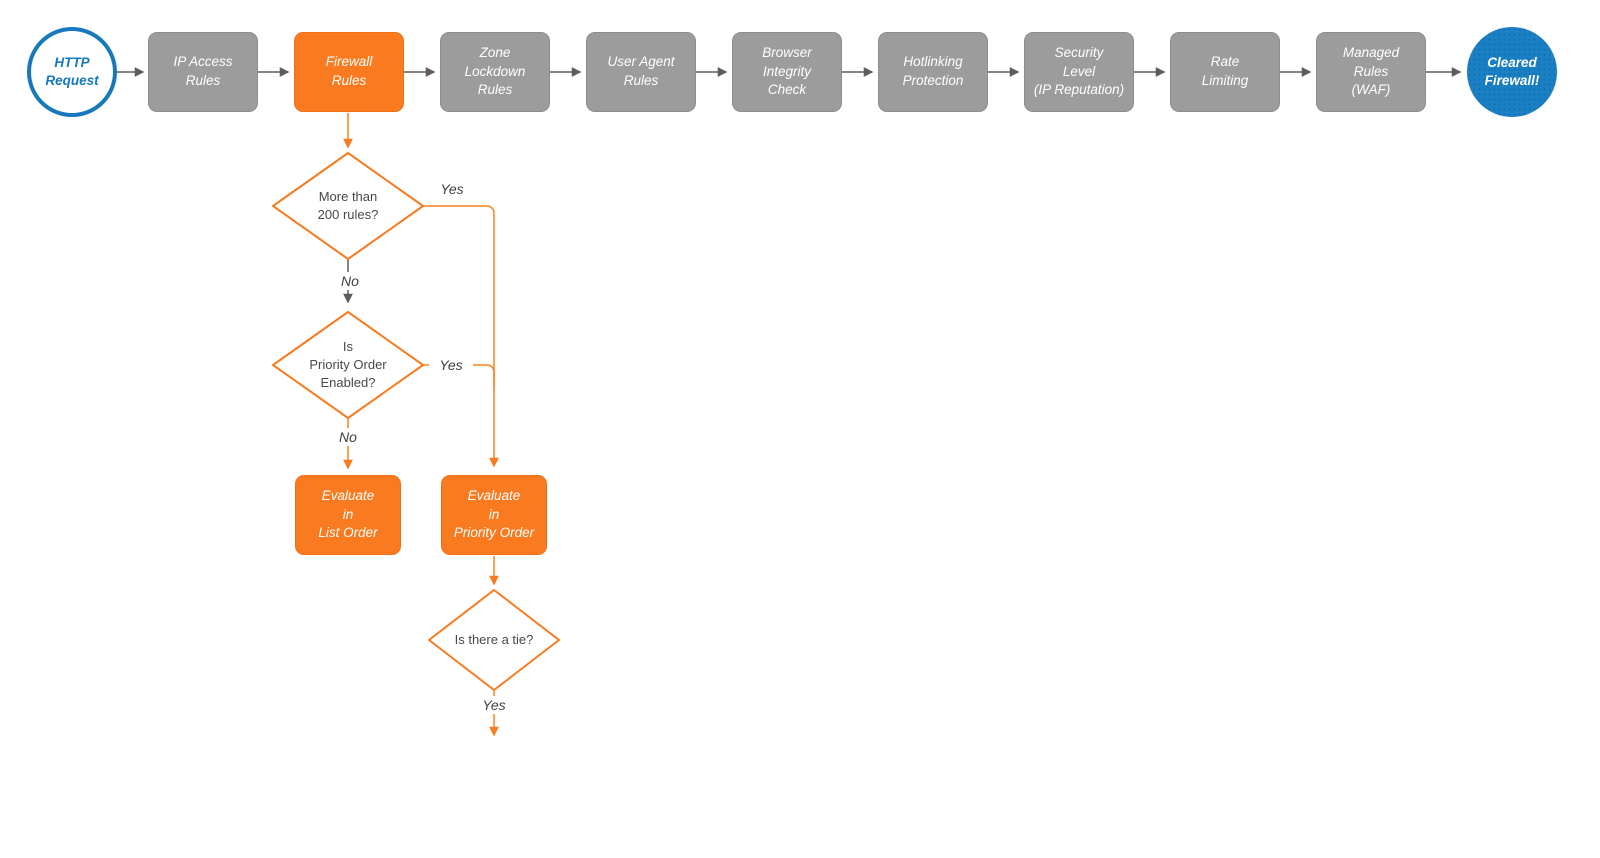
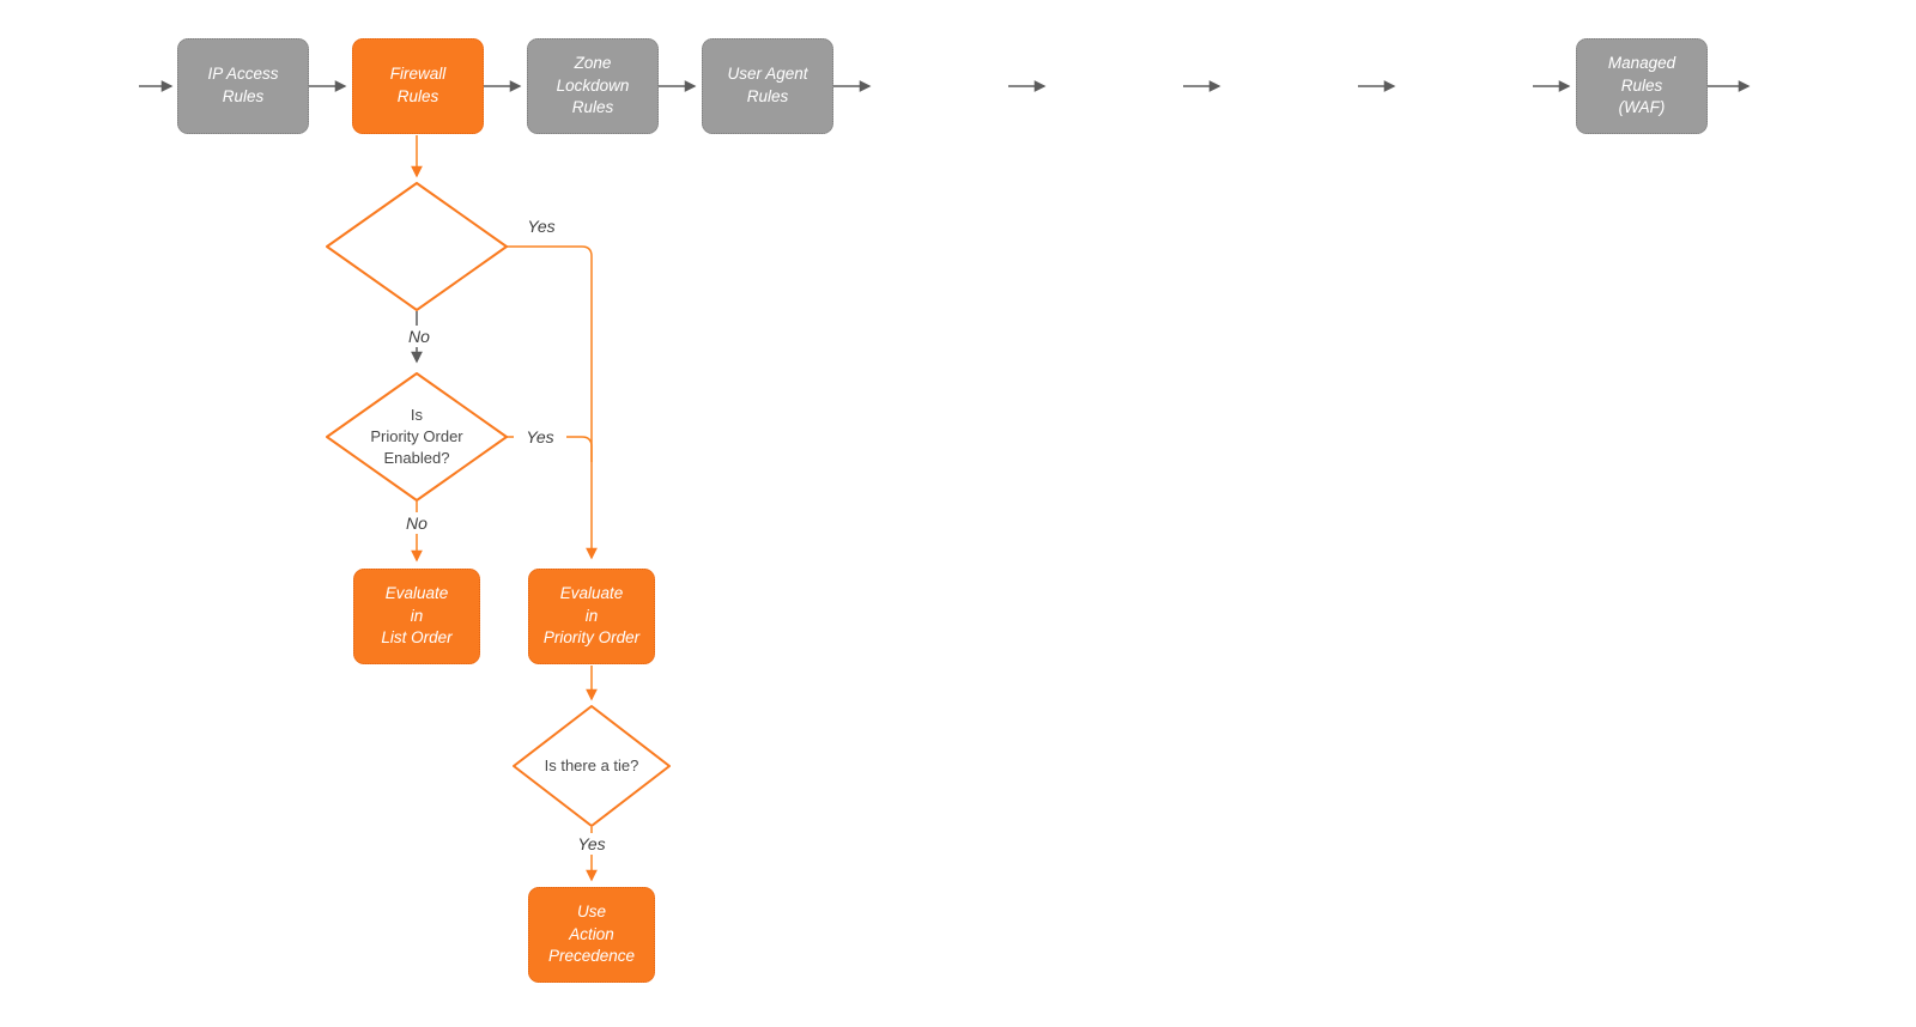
- HTTP
- Request
  IP Access
  Rules
  Firewall
  Rules
  Zone
  Lockdown
  Rules
  User Agent
  Rules
- Browser
- Integrity
- Check
- Hotlinking
- Protection
- Security
- Level
- (IP Reputation)
- Rate
- Limiting
  Managed
  Rules
  (WAF)
- Cleared
- Firewall!
- More than
- 200 rules?
  Is
  Priority Order
  Enabled?
  Is there a tie?
  Evaluate
  in
  List Order
  Evaluate
  in
  Priority Order
+ Use
+ Action
+ Precedence
  Yes
  No
  Yes
  No
  Yes
